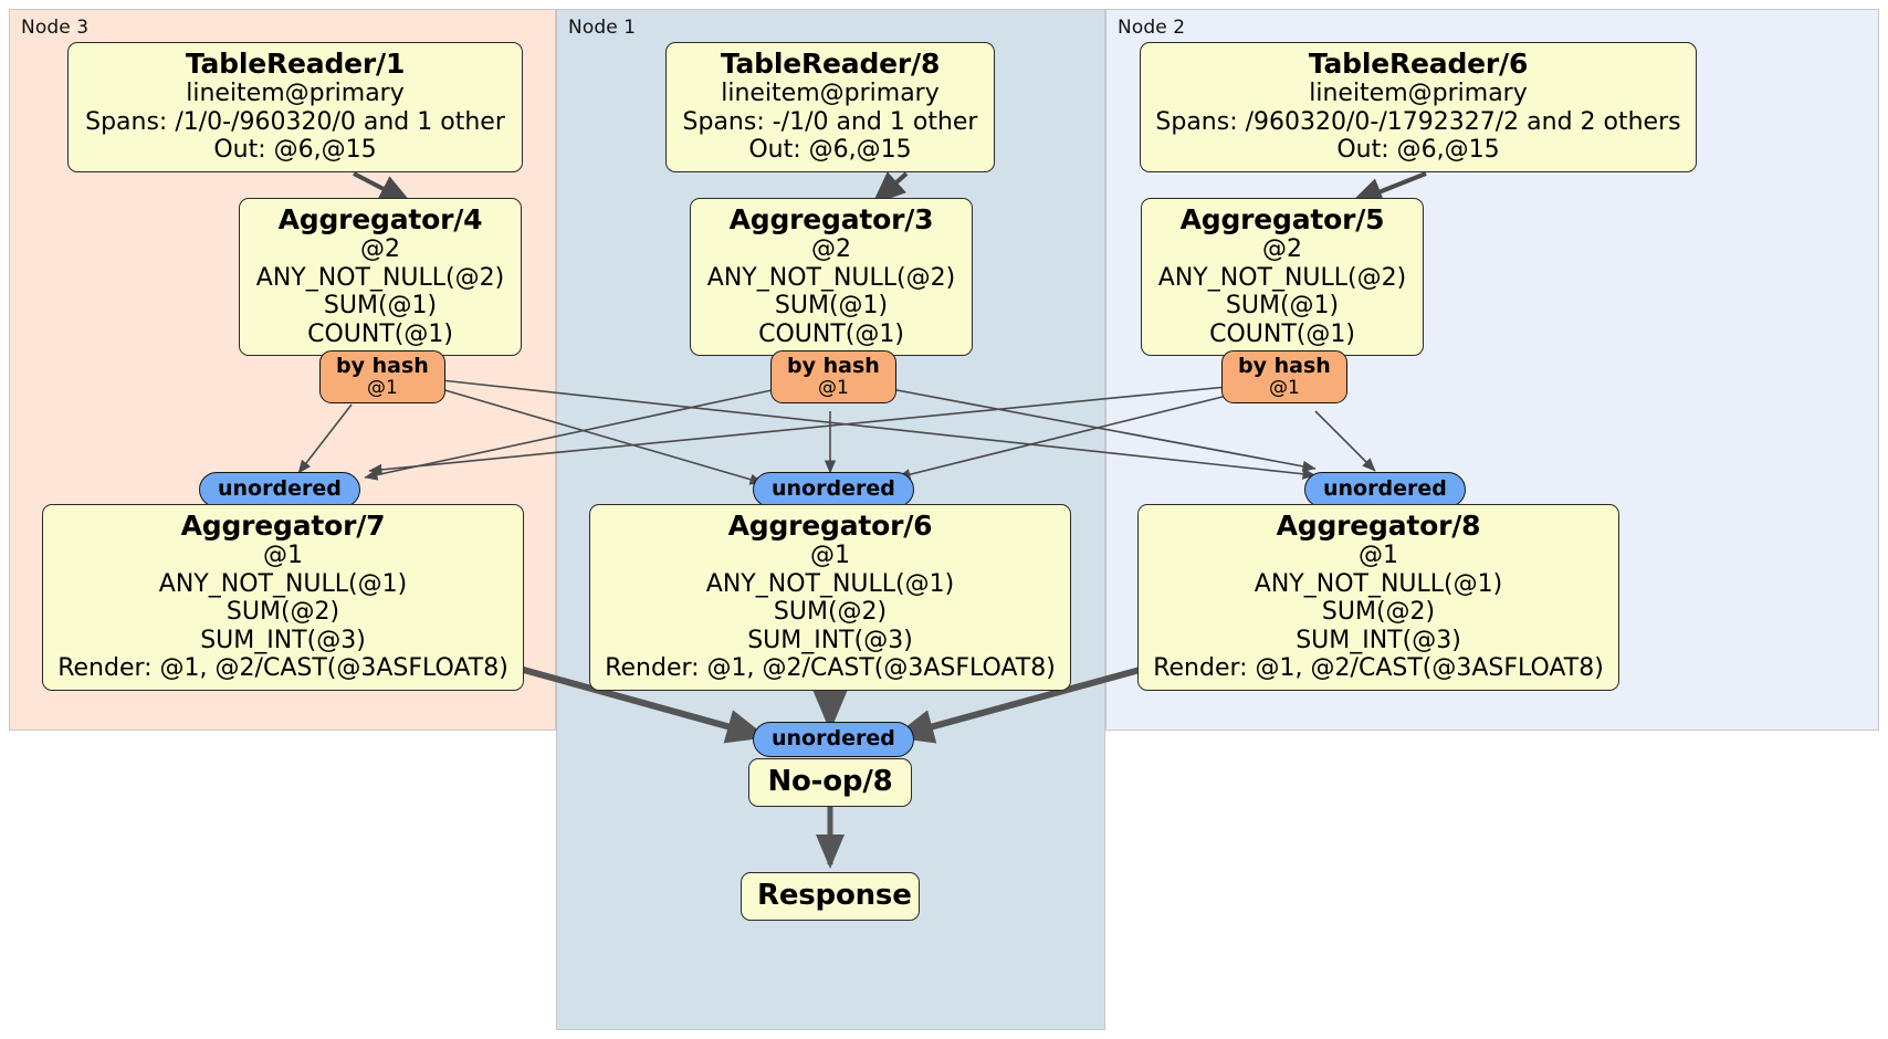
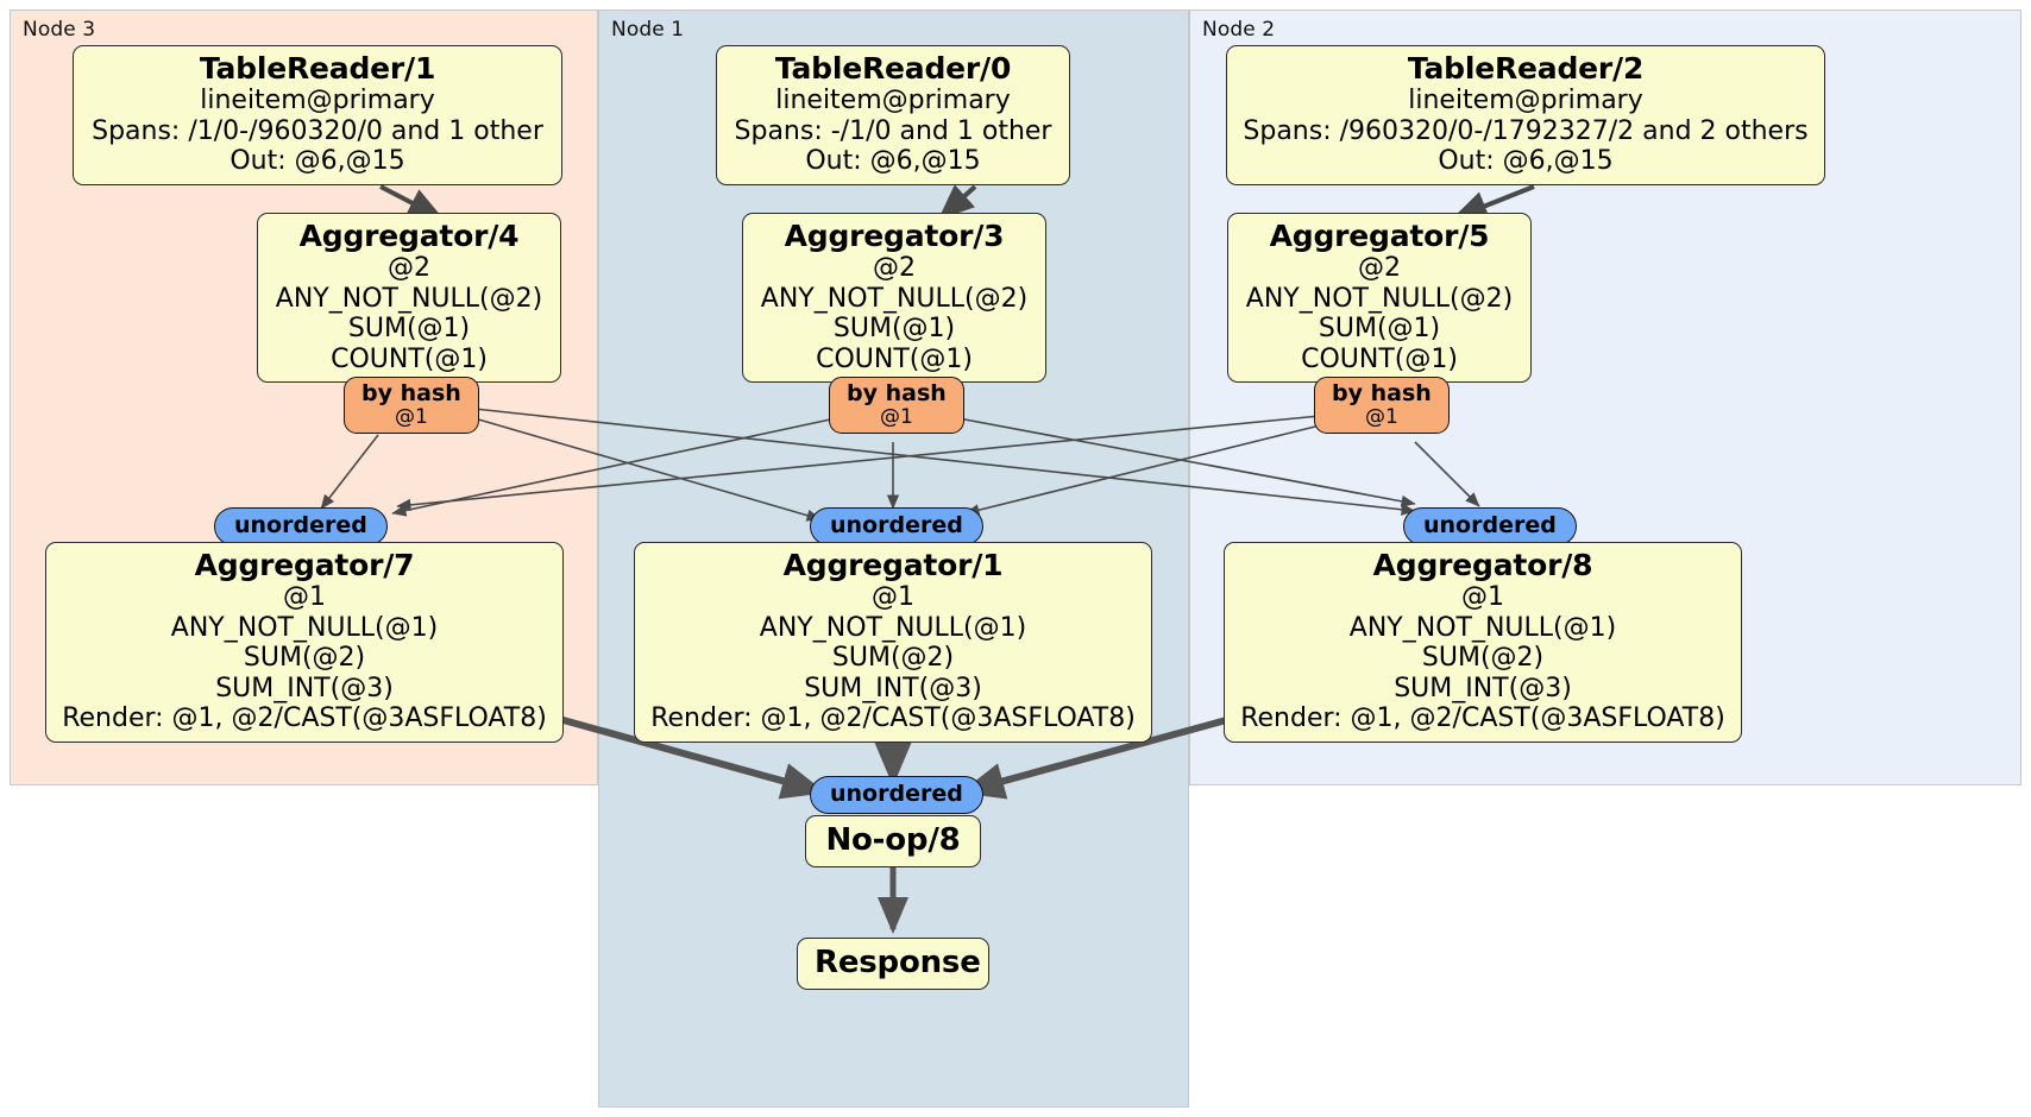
  Node 3
  Node 1
  Node 2
  TableReader/1
  lineitem@primary
  Spans: /1/0-/960320/0 and 1 other
  Out: @6,@15
- TableReader/8
+ TableReader/0
  lineitem@primary
  Spans: -/1/0 and 1 other
  Out: @6,@15
- TableReader/6
+ TableReader/2
  lineitem@primary
  Spans: /960320/0-/1792327/2 and 2 others
  Out: @6,@15
  Aggregator/4
  @2
  ANY_NOT_NULL(@2)
  SUM(@1)
  COUNT(@1)
  Aggregator/3
  @2
  ANY_NOT_NULL(@2)
  SUM(@1)
  COUNT(@1)
  Aggregator/5
  @2
  ANY_NOT_NULL(@2)
  SUM(@1)
  COUNT(@1)
  by hash
  @1
  by hash
  @1
  by hash
  @1
  unordered
  unordered
  unordered
  Aggregator/7
  @1
  ANY_NOT_NULL(@1)
  SUM(@2)
  SUM_INT(@3)
  Render: @1, @2/CAST(@3ASFLOAT8)
- Aggregator/6
+ Aggregator/1
  @1
  ANY_NOT_NULL(@1)
  SUM(@2)
  SUM_INT(@3)
  Render: @1, @2/CAST(@3ASFLOAT8)
  Aggregator/8
  @1
  ANY_NOT_NULL(@1)
  SUM(@2)
  SUM_INT(@3)
  Render: @1, @2/CAST(@3ASFLOAT8)
  unordered
  No-op/8
  Response
